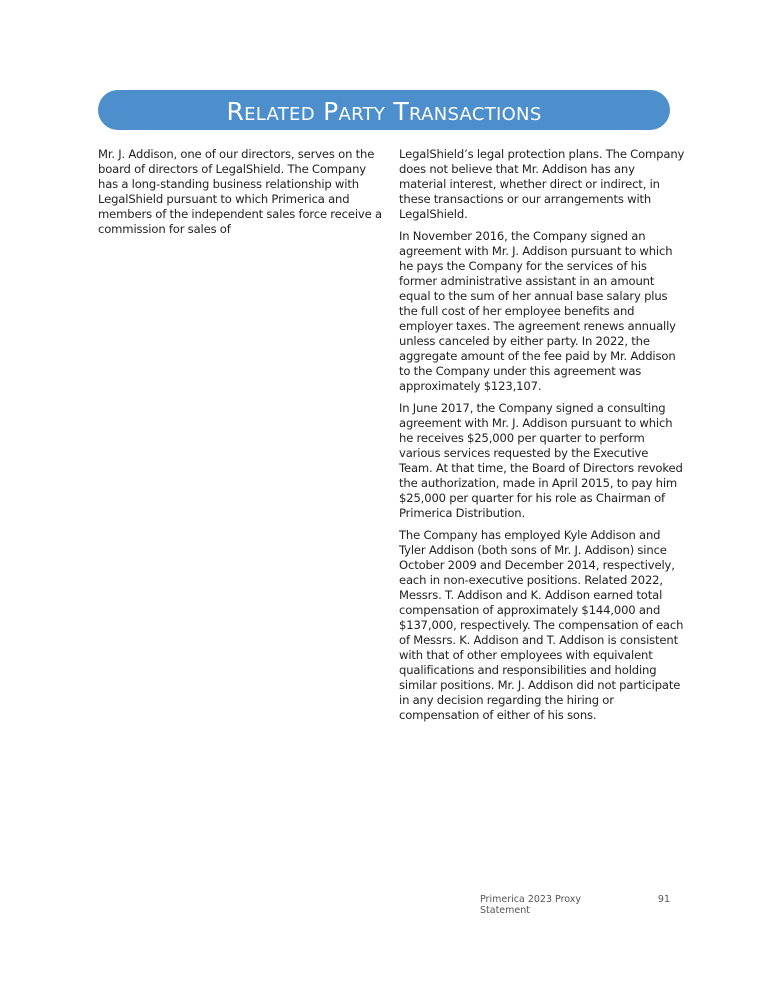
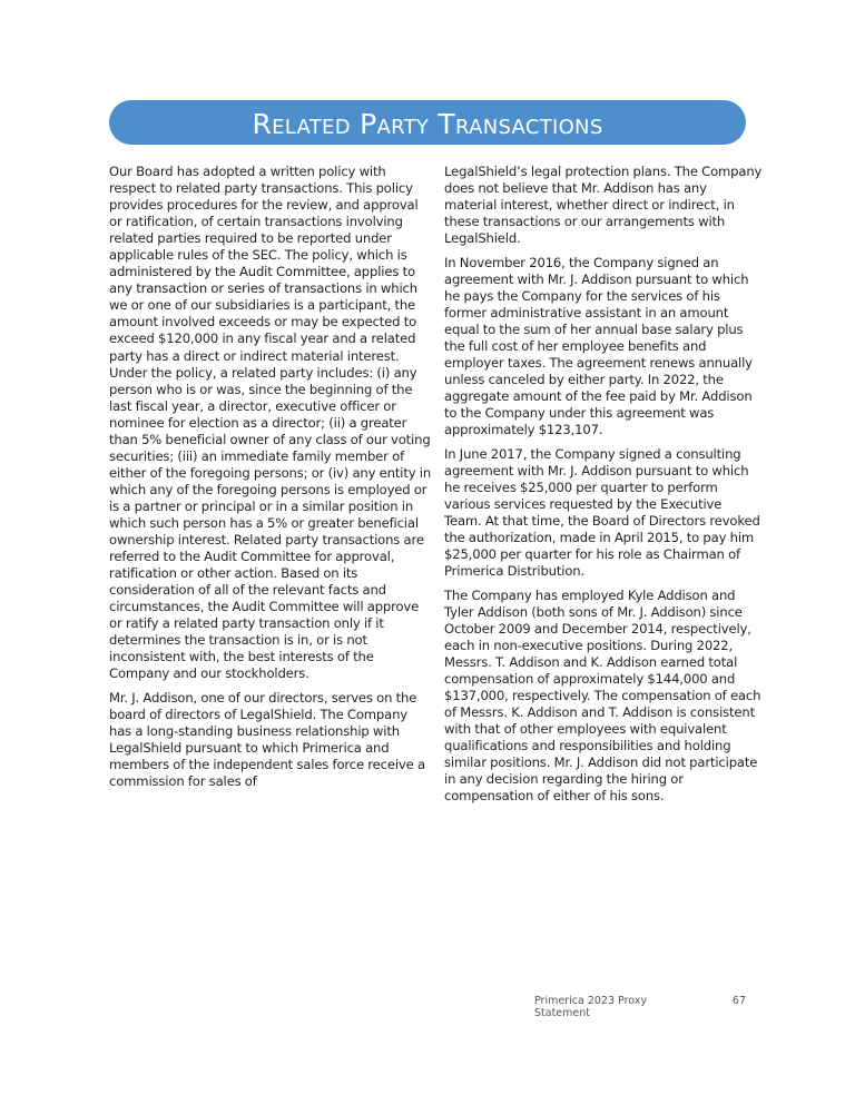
  Related Party Transactions
+ Our Board has adopted a written policy with respect to related party transactions. This policy provides procedures for the review, and approval or ratification, of certain transactions involving related parties required to be reported under applicable rules of the SEC. The policy, which is administered by the Audit Committee, applies to any transaction or series of transactions in which we or one of our subsidiaries is a participant, the amount involved exceeds or may be expected to exceed $120,000 in any fiscal year and a related party has a direct or indirect material interest. Under the policy, a related party includes: (i) any person who is or was, since the beginning of the last fiscal year, a director, executive officer or nominee for election as a director; (ii) a greater than 5% beneficial owner of any class of our voting securities; (iii) an immediate family member of either of the foregoing persons; or (iv) any entity in which any of the foregoing persons is employed or is a partner or principal or in a similar position in which such person has a 5% or greater beneficial ownership interest. Related party transactions are referred to the Audit Committee for approval, ratification or other action. Based on its consideration of all of the relevant facts and circumstances, the Audit Committee will approve or ratify a related party transaction only if it determines the transaction is in, or is not inconsistent with, the best interests of the Company and our stockholders.
  Mr. J. Addison, one of our directors, serves on the board of directors of LegalShield. The Company has a long-standing business relationship with LegalShield pursuant to which Primerica and members of the independent sales force receive a commission for sales of
  LegalShield’s legal protection plans. The Company does not believe that Mr. Addison has any material interest, whether direct or indirect, in these transactions or our arrangements with LegalShield.
  In November 2016, the Company signed an agreement with Mr. J. Addison pursuant to which he pays the Company for the services of his former administrative assistant in an amount equal to the sum of her annual base salary plus the full cost of her employee benefits and employer taxes. The agreement renews annually unless canceled by either party. In 2022, the aggregate amount of the fee paid by Mr. Addison to the Company under this agreement was approximately $123,107.
  In June 2017, the Company signed a consulting agreement with Mr. J. Addison pursuant to which he receives $25,000 per quarter to perform various services requested by the Executive Team. At that time, the Board of Directors revoked the authorization, made in April 2015, to pay him $25,000 per quarter for his role as Chairman of Primerica Distribution.
- The Company has employed Kyle Addison and Tyler Addison (both sons of Mr. J. Addison) since October 2009 and December 2014, respectively, each in non-executive positions. Related 2022, Messrs. T. Addison and K. Addison earned total compensation of approximately $144,000 and $137,000, respectively. The compensation of each of Messrs. K. Addison and T. Addison is consistent with that of other employees with equivalent qualifications and responsibilities and holding similar positions. Mr. J. Addison did not participate in any decision regarding the hiring or compensation of either of his sons.
+ The Company has employed Kyle Addison and Tyler Addison (both sons of Mr. J. Addison) since October 2009 and December 2014, respectively, each in non-executive positions. During 2022, Messrs. T. Addison and K. Addison earned total compensation of approximately $144,000 and $137,000, respectively. The compensation of each of Messrs. K. Addison and T. Addison is consistent with that of other employees with equivalent qualifications and responsibilities and holding similar positions. Mr. J. Addison did not participate in any decision regarding the hiring or compensation of either of his sons.
  Primerica 2023 Proxy Statement
- 91
+ 67
